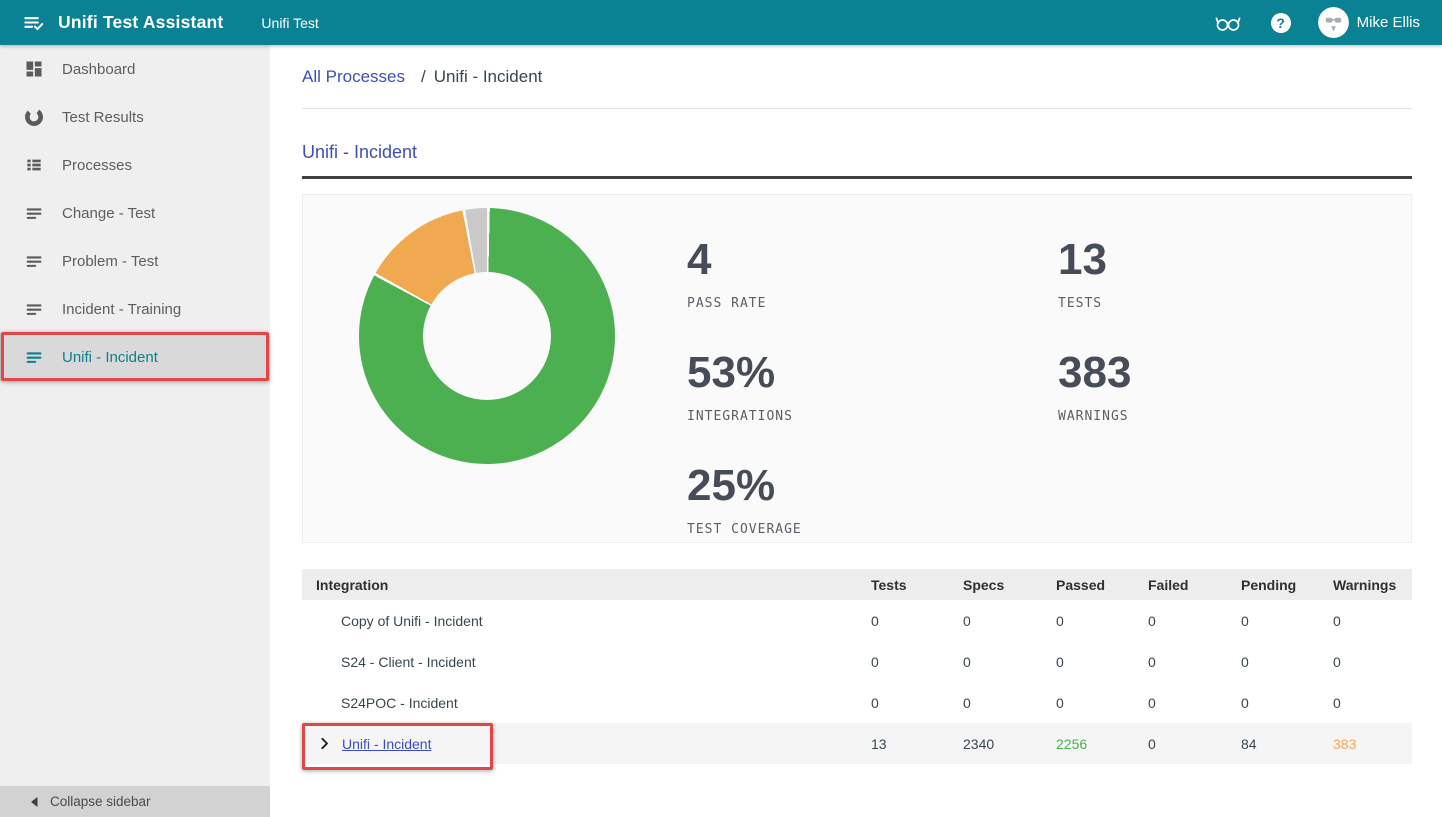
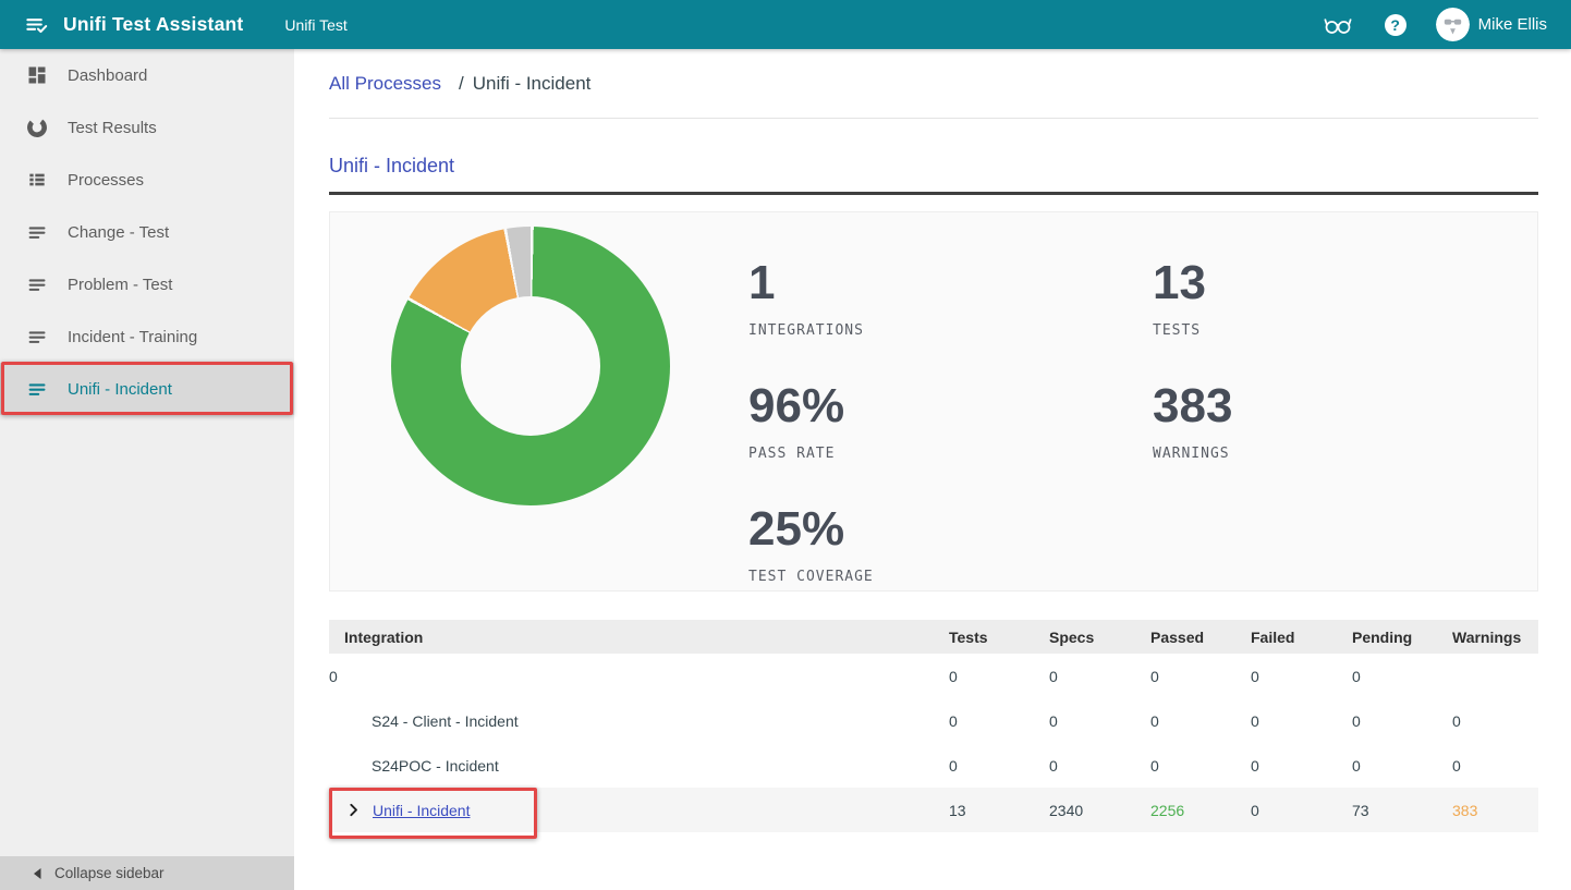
  Unifi Test Assistant
  Unifi Test
  ?
  Mike Ellis
  Dashboard
  Test Results
  Processes
  Change - Test
  Problem - Test
  Incident - Training
  Unifi - Incident
  Collapse sidebar
  All Processes
  /
  Unifi - Incident
  Unifi - Incident
- 4
+ 1
- PASS RATE
+ INTEGRATIONS
- 53%
+ 96%
- INTEGRATIONS
+ PASS RATE
  25%
  TEST COVERAGE
  13
  TESTS
  383
  WARNINGS
  Integration
  Tests
  Specs
  Passed
  Failed
  Pending
  Warnings
- Copy of Unifi - Incident
  0
  0
  0
  0
  0
  0
  S24 - Client - Incident
  0
  0
  0
  0
  0
  0
  S24POC - Incident
  0
  0
  0
  0
  0
  0
  Unifi - Incident
  13
  2340
  2256
  0
- 84
+ 73
  383
